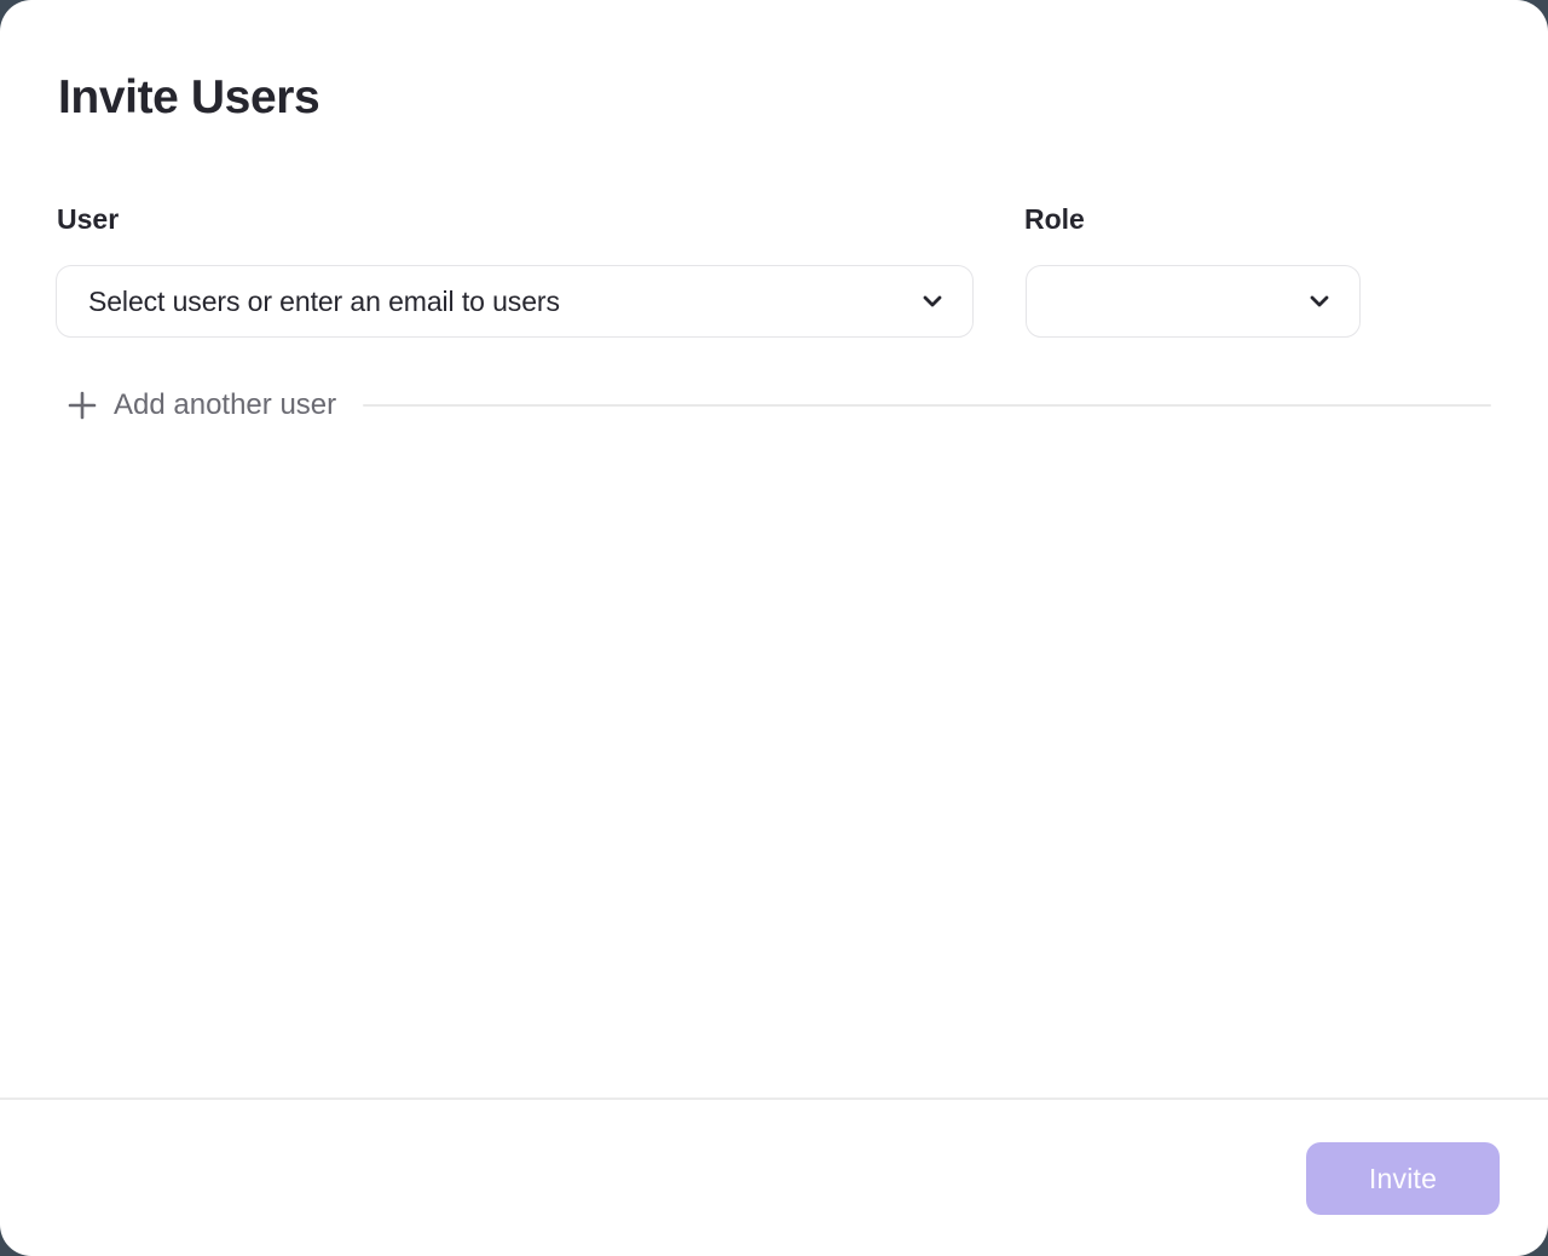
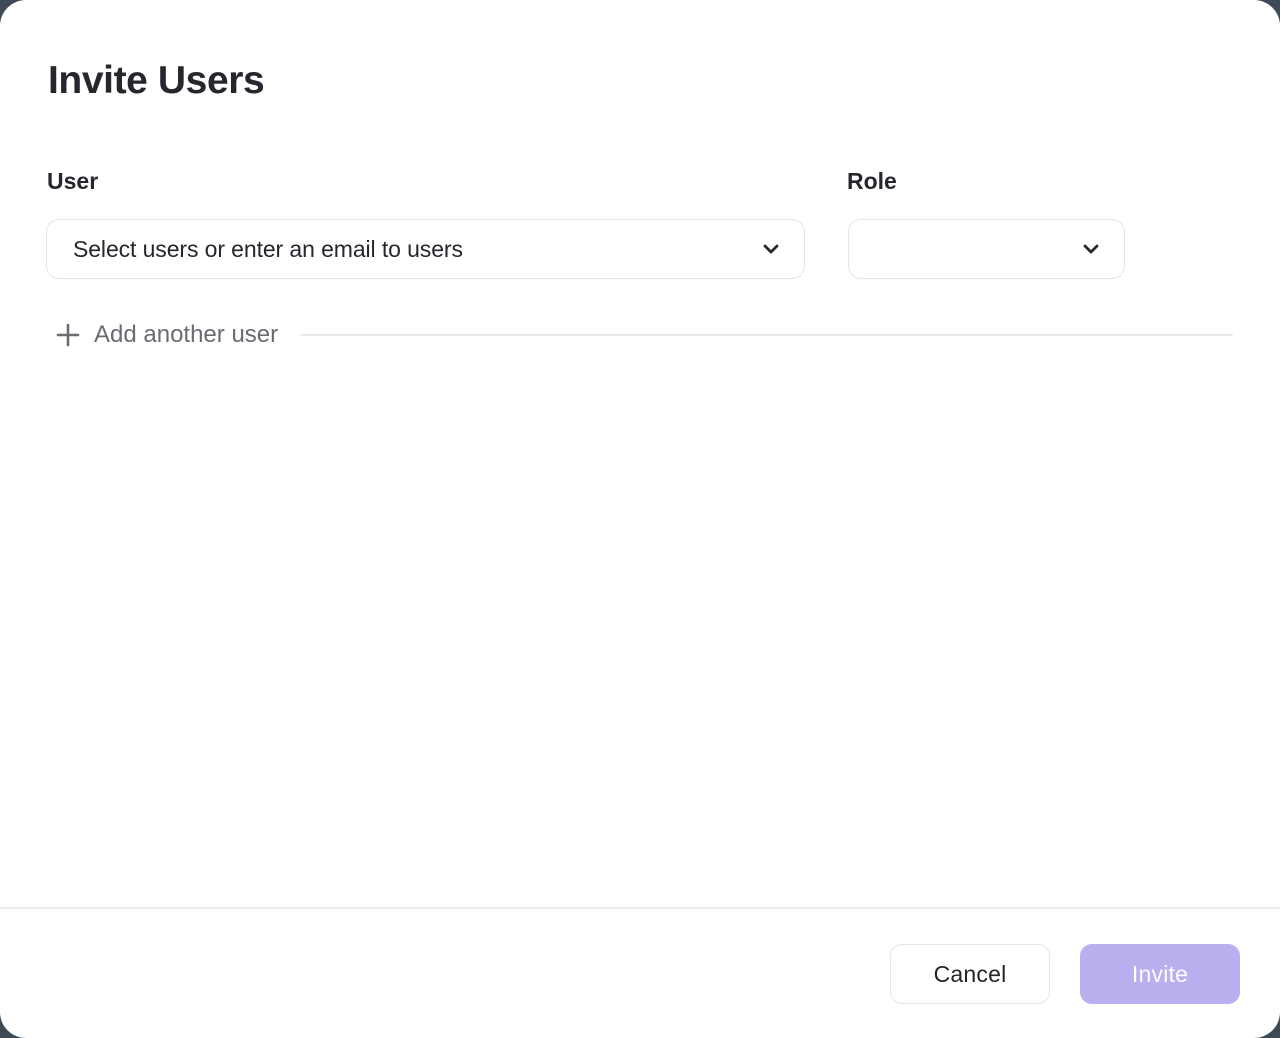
  Invite Users
  User
  Select users or enter an email to users
  Role
  Add another user
+ Cancel
  Invite
